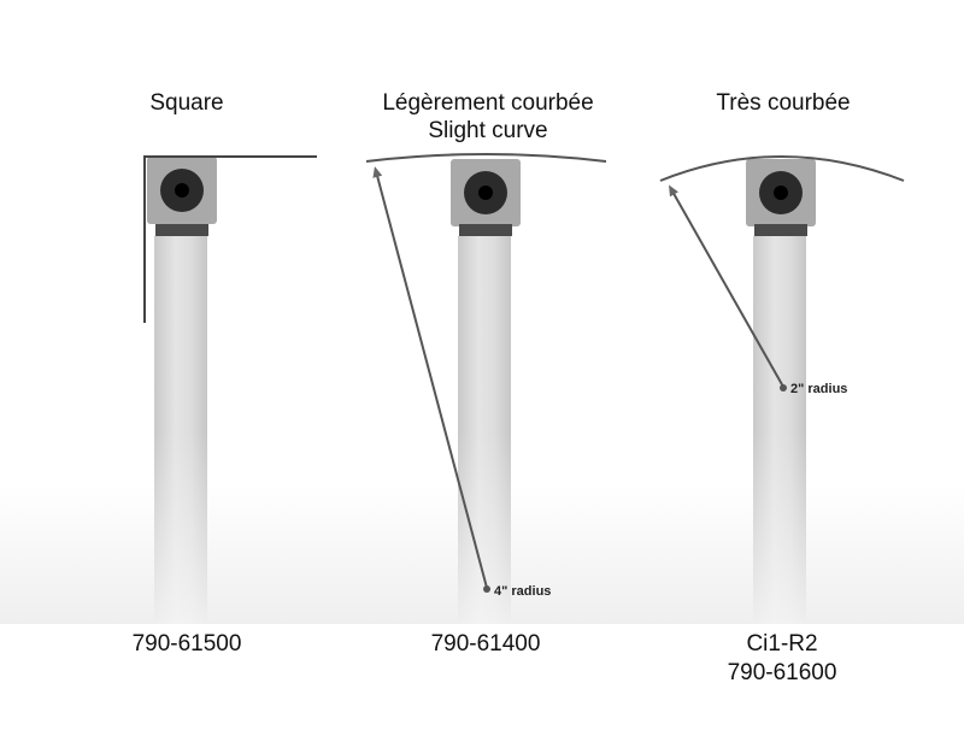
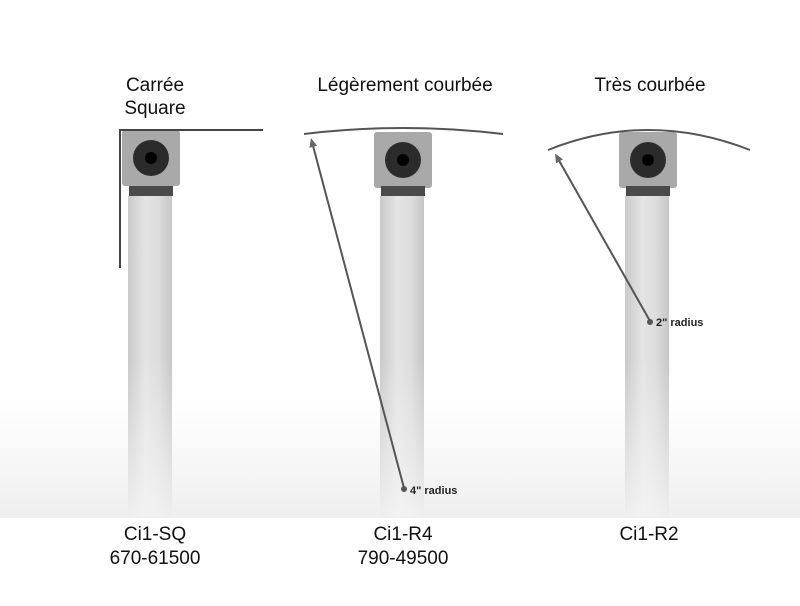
+ Carrée
  Square
+ Ci1-SQ
- 790-61500
+ 670-61500
  Légèrement courbée
- Slight curve
  4" radius
+ Ci1-R4
- 790-61400
+ 790-49500
  Très courbée
  2" radius
  Ci1-R2
- 790-61600
